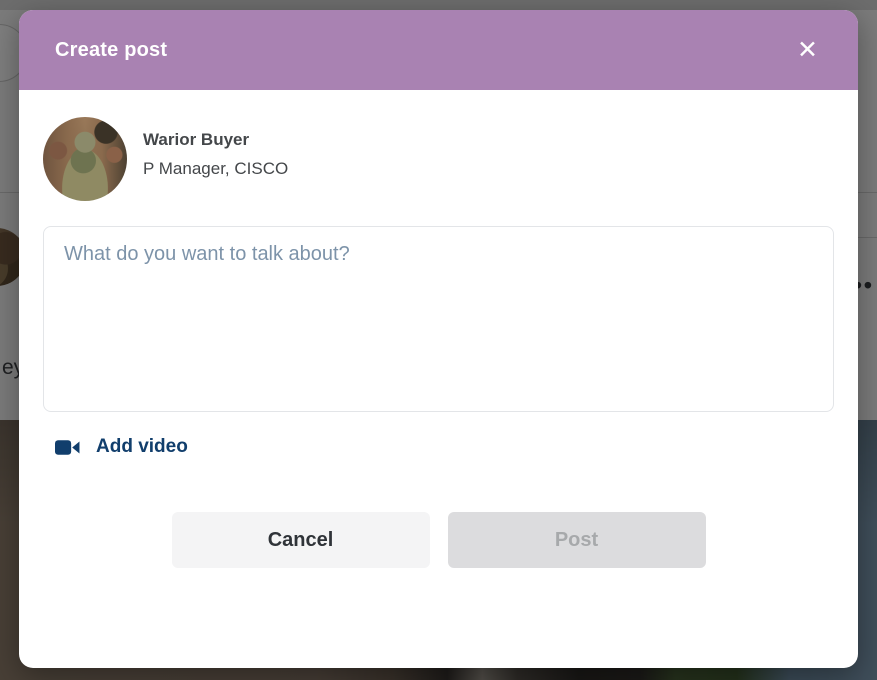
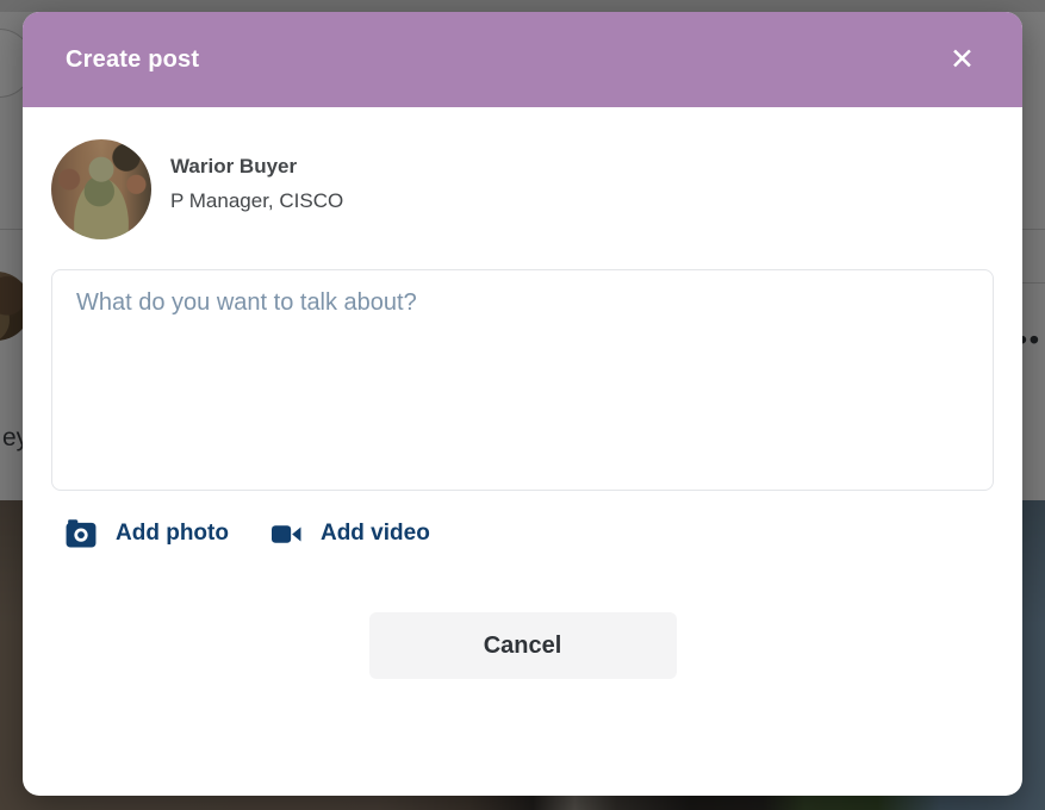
  Create post
  ✕
  Warior Buyer
  P Manager, CISCO
  What do you want to talk about?
+ Add photo
  Add video
  Cancel
- Post
